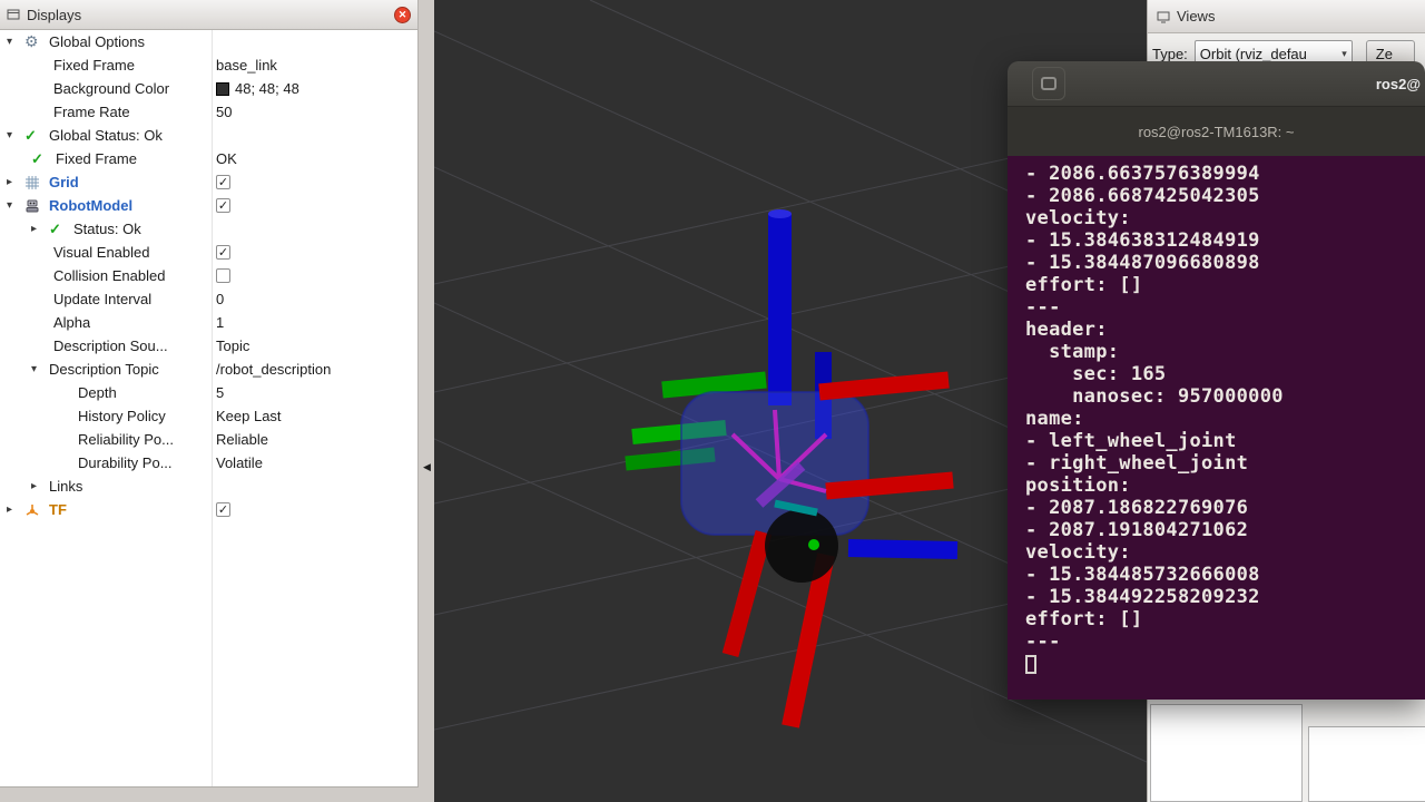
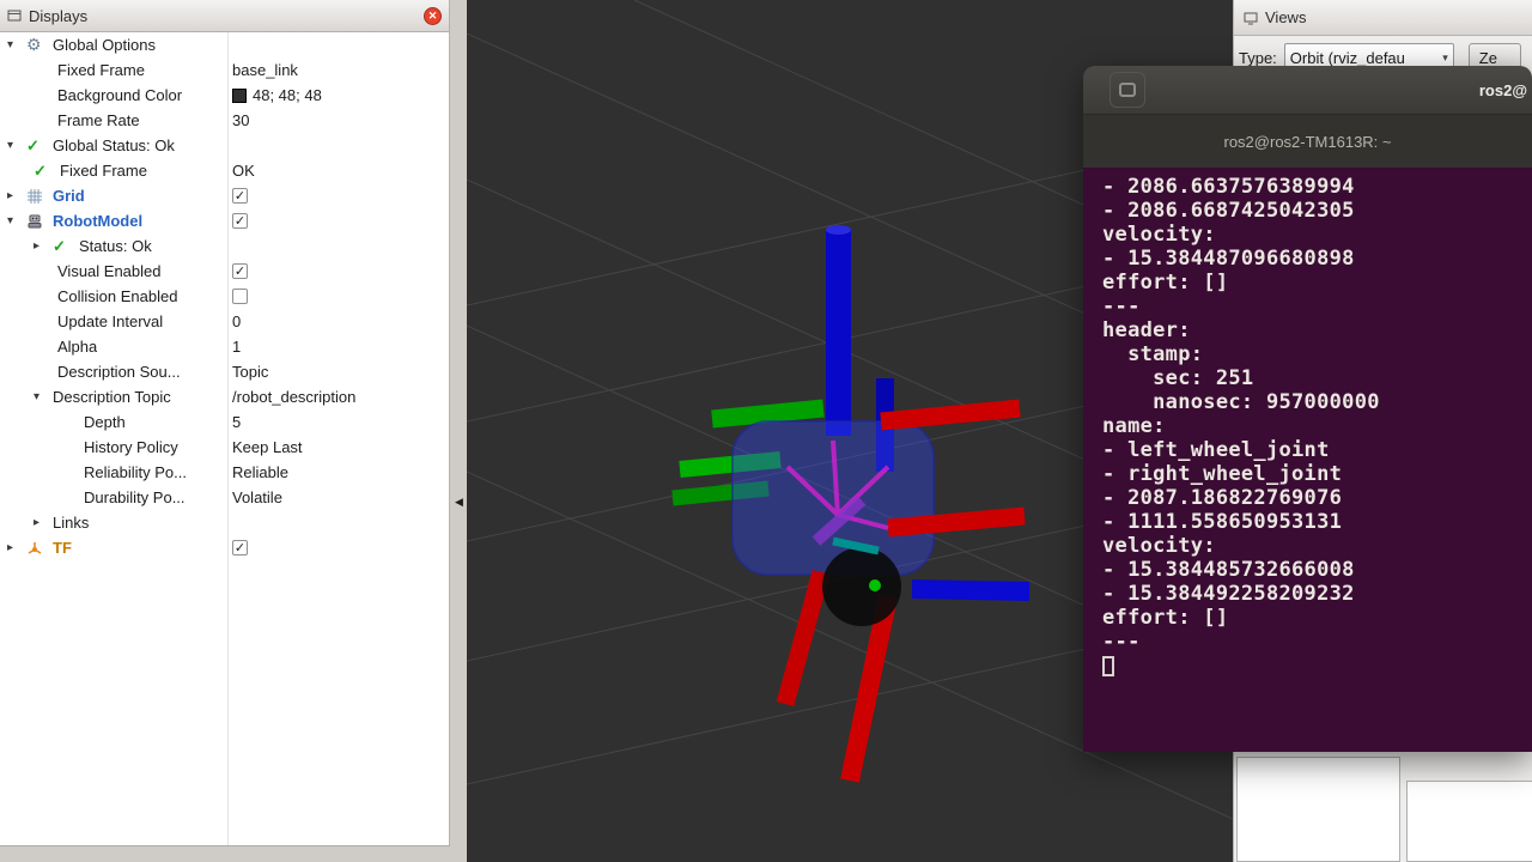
  Displays
  ✕
  ▾
  ⚙
  Global Options
  Fixed Frame
  base_link
  Background Color
  48; 48; 48
  Frame Rate
- 50
+ 30
  ▾
  ✓
  Global Status: Ok
  ✓
  Fixed Frame
  OK
  ▸
  Grid
  ▾
  RobotModel
  ▸
  ✓
  Status: Ok
  Visual Enabled
  Collision Enabled
  Update Interval
  0
  Alpha
  1
  Description Sou...
  Topic
  ▾
  Description Topic
  /robot_description
  Depth
  5
  History Policy
  Keep Last
  Reliability Po...
  Reliable
  Durability Po...
  Volatile
  ▸
  Links
  ▸
  TF
  ◀
  Views
  Type:
  Orbit (rviz_defau
  ▾
  Ze
  ros2@
  ros2@ros2-TM1613R: ~
  - 2086.6637576389994
  - 2086.6687425042305
  velocity:
- - 15.384638312484919
  - 15.384487096680898
  effort: []
  ---
  header:
  stamp:
- sec: 165
+ sec: 251
  nanosec: 957000000
  name:
  - left_wheel_joint
  - right_wheel_joint
- position:
  - 2087.186822769076
- - 2087.191804271062
+ - 1111.558650953131
  velocity:
  - 15.384485732666008
  - 15.384492258209232
  effort: []
  ---
